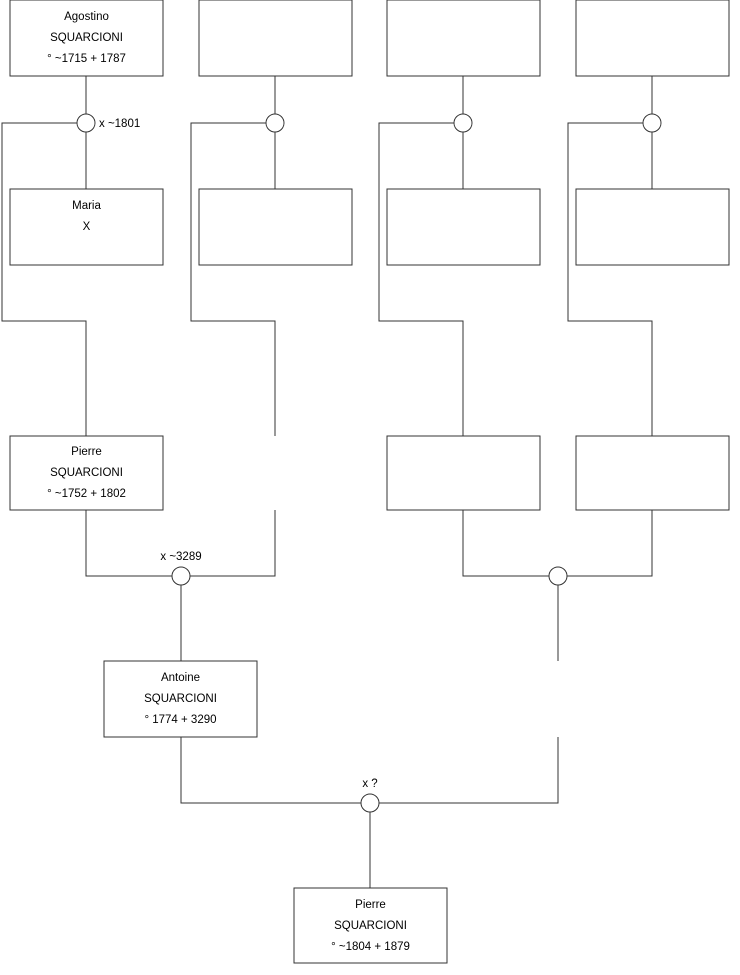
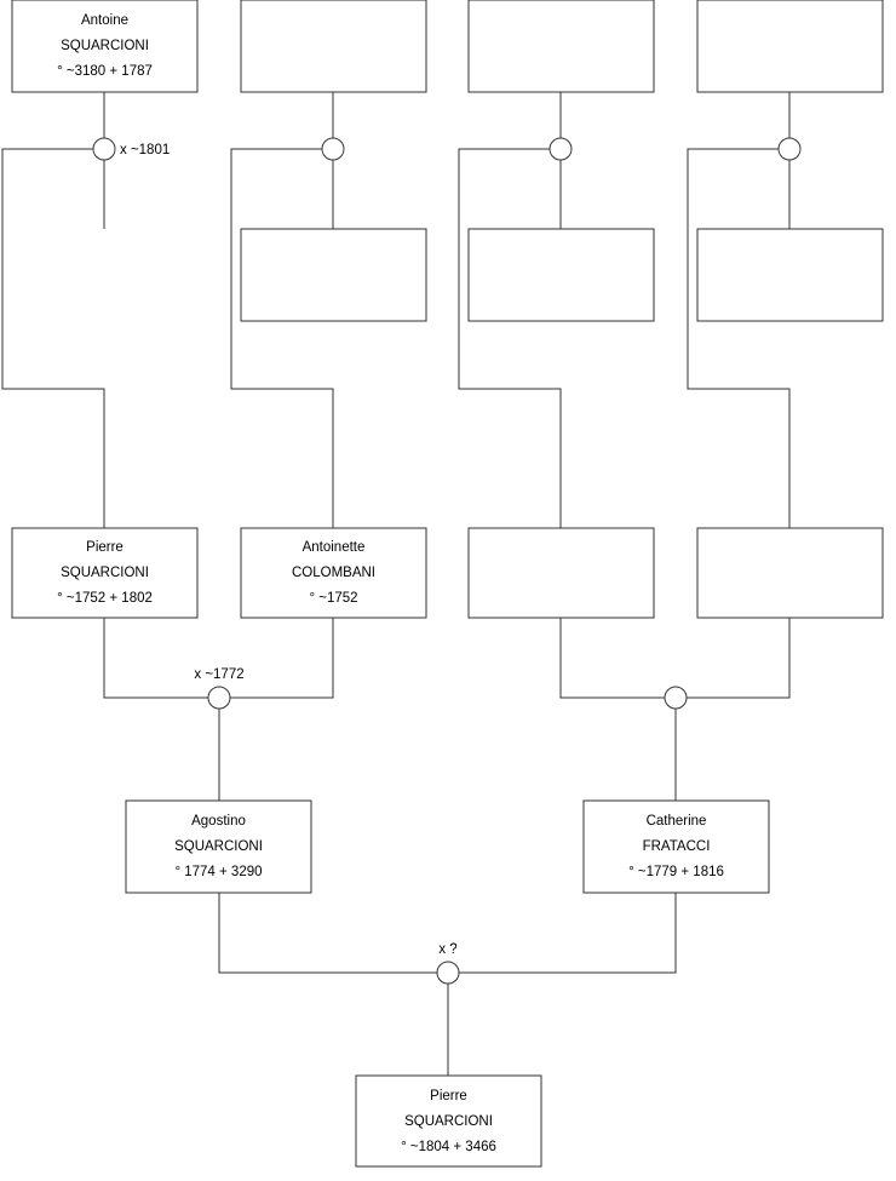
- Agostino
+ Antoine
  SQUARCIONI
- ° ~1715 + 1787
+ ° ~3180 + 1787
- Maria
- X
  Pierre
  SQUARCIONI
  ° ~1752 + 1802
+ Antoinette
+ COLOMBANI
+ ° ~1752
- Antoine
+ Agostino
  SQUARCIONI
  ° 1774 + 3290
+ Catherine
+ FRATACCI
+ ° ~1779 + 1816
  Pierre
  SQUARCIONI
- ° ~1804 + 1879
+ ° ~1804 + 3466
  x ~1801
- x ~3289
+ x ~1772
  x ?
